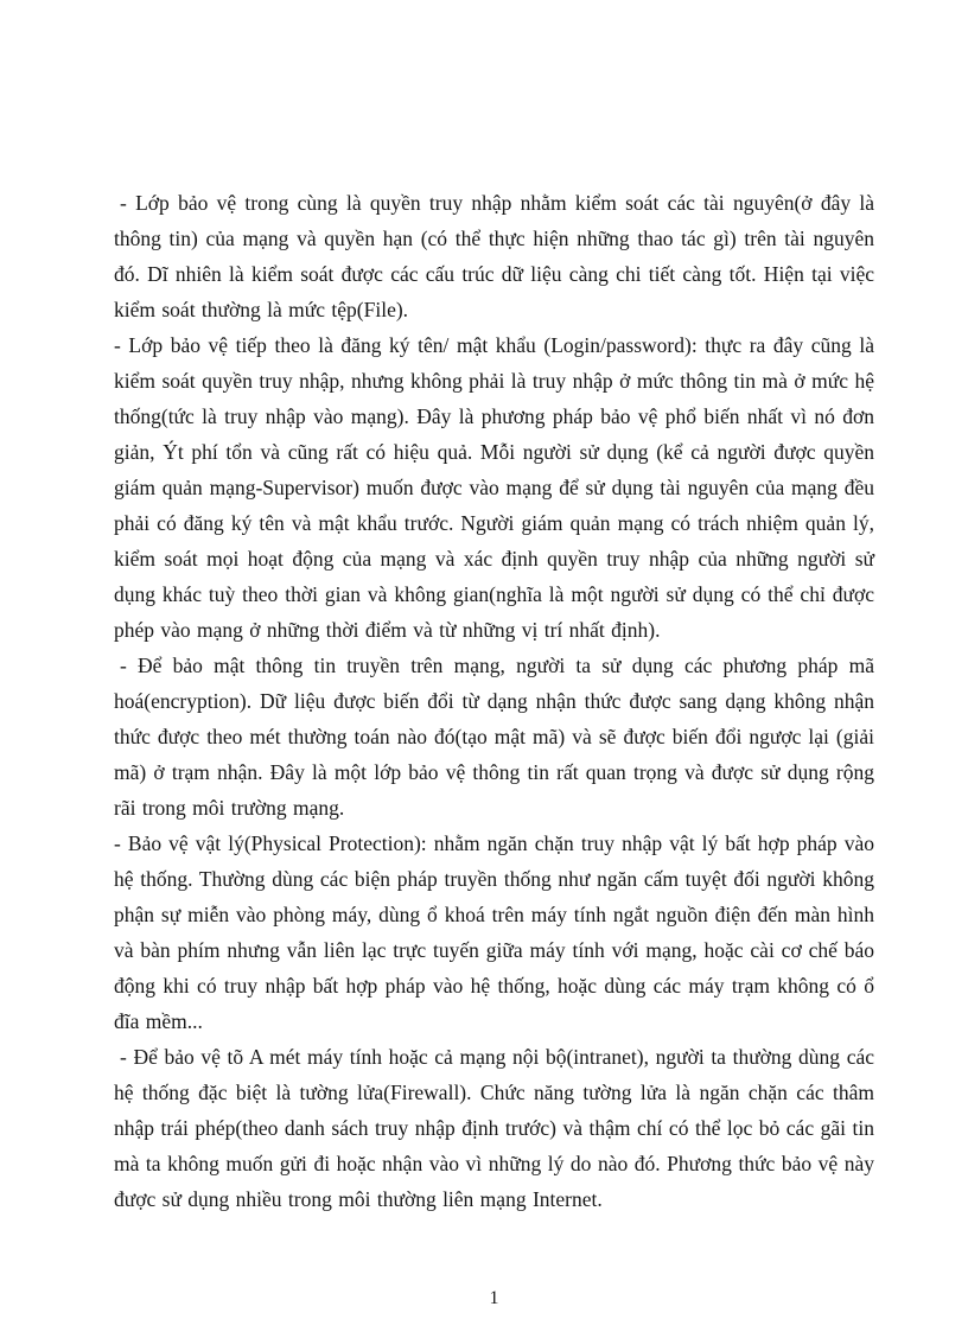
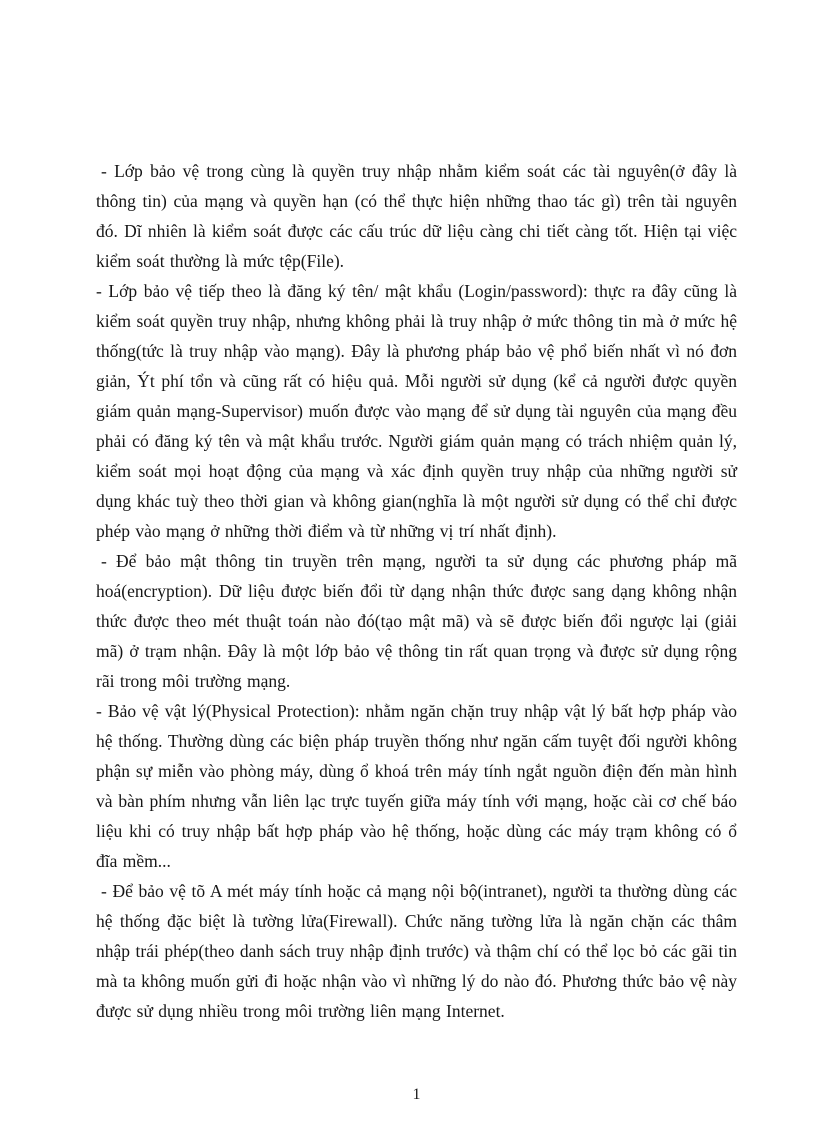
  - Lớp bảo vệ trong cùng là quyền truy nhập nhằm kiểm soát các tài nguyên(ở đây là thông tin) của mạng và quyền hạn (có thể thực hiện những thao tác gì) trên tài nguyên đó. Dĩ nhiên là kiểm soát được các cấu trúc dữ liệu càng chi tiết càng tốt. Hiện tại việc kiểm soát thường là mức tệp(File).
  - Lớp bảo vệ tiếp theo là đăng ký tên/ mật khẩu (Login/password): thực ra đây cũng là kiểm soát quyền truy nhập, nhưng không phải là truy nhập ở mức thông tin mà ở mức hệ thống(tức là truy nhập vào mạng). Đây là phương pháp bảo vệ phổ biến nhất vì nó đơn giản, Ýt phí tổn và cũng rất có hiệu quả. Mỗi người sử dụng (kể cả người được quyền giám quản mạng-Supervisor) muốn được vào mạng để sử dụng tài nguyên của mạng đều phải có đăng ký tên và mật khẩu trước. Người giám quản mạng có trách nhiệm quản lý, kiểm soát mọi hoạt động của mạng và xác định quyền truy nhập của những người sử dụng khác tuỳ theo thời gian và không gian(nghĩa là một người sử dụng có thể chỉ được phép vào mạng ở những thời điểm và từ những vị trí nhất định).
- - Để bảo mật thông tin truyền trên mạng, người ta sử dụng các phương pháp mã hoá(encryption). Dữ liệu được biến đổi từ dạng nhận thức được sang dạng không nhận thức được theo mét thường toán nào đó(tạo mật mã) và sẽ được biến đổi ngược lại (giải mã) ở trạm nhận. Đây là một lớp bảo vệ thông tin rất quan trọng và được sử dụng rộng rãi trong môi trường mạng.
+ - Để bảo mật thông tin truyền trên mạng, người ta sử dụng các phương pháp mã hoá(encryption). Dữ liệu được biến đổi từ dạng nhận thức được sang dạng không nhận thức được theo mét thuật toán nào đó(tạo mật mã) và sẽ được biến đổi ngược lại (giải mã) ở trạm nhận. Đây là một lớp bảo vệ thông tin rất quan trọng và được sử dụng rộng rãi trong môi trường mạng.
- - Bảo vệ vật lý(Physical Protection): nhằm ngăn chặn truy nhập vật lý bất hợp pháp vào hệ thống. Thường dùng các biện pháp truyền thống như ngăn cấm tuyệt đối người không phận sự miễn vào phòng máy, dùng ổ khoá trên máy tính ngắt nguồn điện đến màn hình và bàn phím nhưng vẫn liên lạc trực tuyến giữa máy tính với mạng, hoặc cài cơ chế báo động khi có truy nhập bất hợp pháp vào hệ thống, hoặc dùng các máy trạm không có ổ đĩa mềm...
+ - Bảo vệ vật lý(Physical Protection): nhằm ngăn chặn truy nhập vật lý bất hợp pháp vào hệ thống. Thường dùng các biện pháp truyền thống như ngăn cấm tuyệt đối người không phận sự miễn vào phòng máy, dùng ổ khoá trên máy tính ngắt nguồn điện đến màn hình và bàn phím nhưng vẫn liên lạc trực tuyến giữa máy tính với mạng, hoặc cài cơ chế báo liệu khi có truy nhập bất hợp pháp vào hệ thống, hoặc dùng các máy trạm không có ổ đĩa mềm...
- - Để bảo vệ tõ A mét máy tính hoặc cả mạng nội bộ(intranet), người ta thường dùng các hệ thống đặc biệt là tường lửa(Firewall). Chức năng tường lửa là ngăn chặn các thâm nhập trái phép(theo danh sách truy nhập định trước) và thậm chí có thể lọc bỏ các gãi tin mà ta không muốn gửi đi hoặc nhận vào vì những lý do nào đó. Phương thức bảo vệ này được sử dụng nhiều trong môi thường liên mạng Internet.
+ - Để bảo vệ tõ A mét máy tính hoặc cả mạng nội bộ(intranet), người ta thường dùng các hệ thống đặc biệt là tường lửa(Firewall). Chức năng tường lửa là ngăn chặn các thâm nhập trái phép(theo danh sách truy nhập định trước) và thậm chí có thể lọc bỏ các gãi tin mà ta không muốn gửi đi hoặc nhận vào vì những lý do nào đó. Phương thức bảo vệ này được sử dụng nhiều trong môi trường liên mạng Internet.
  1
